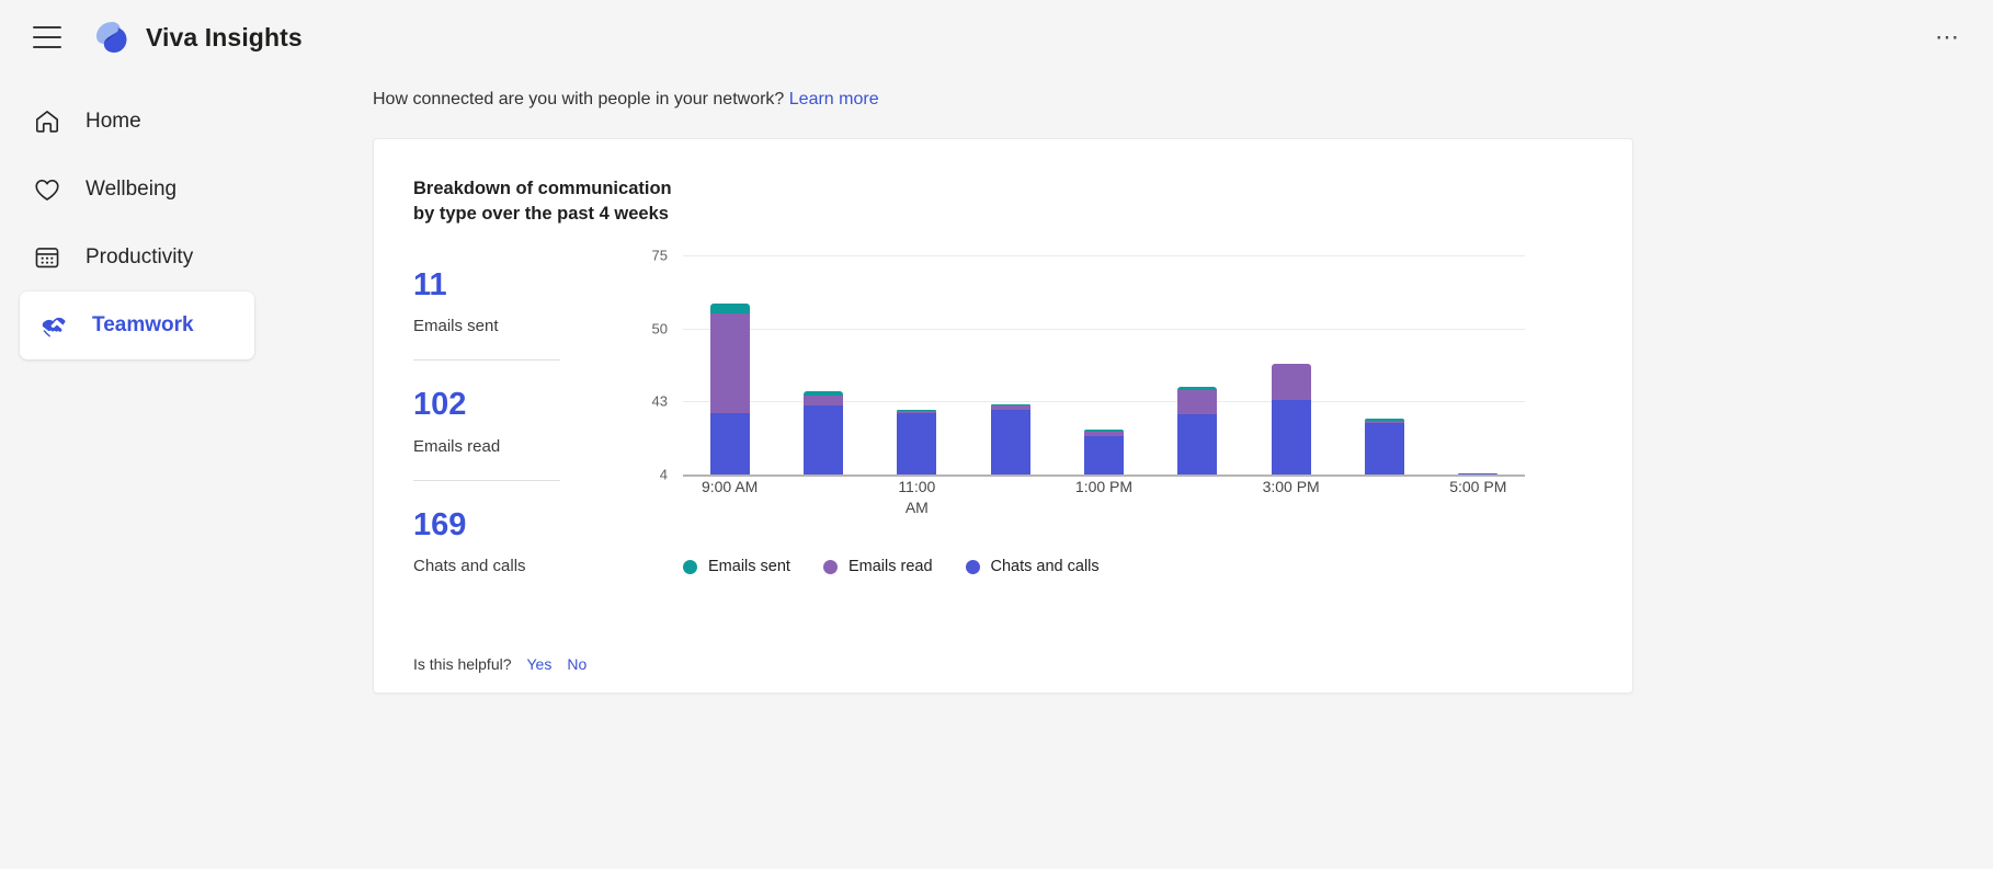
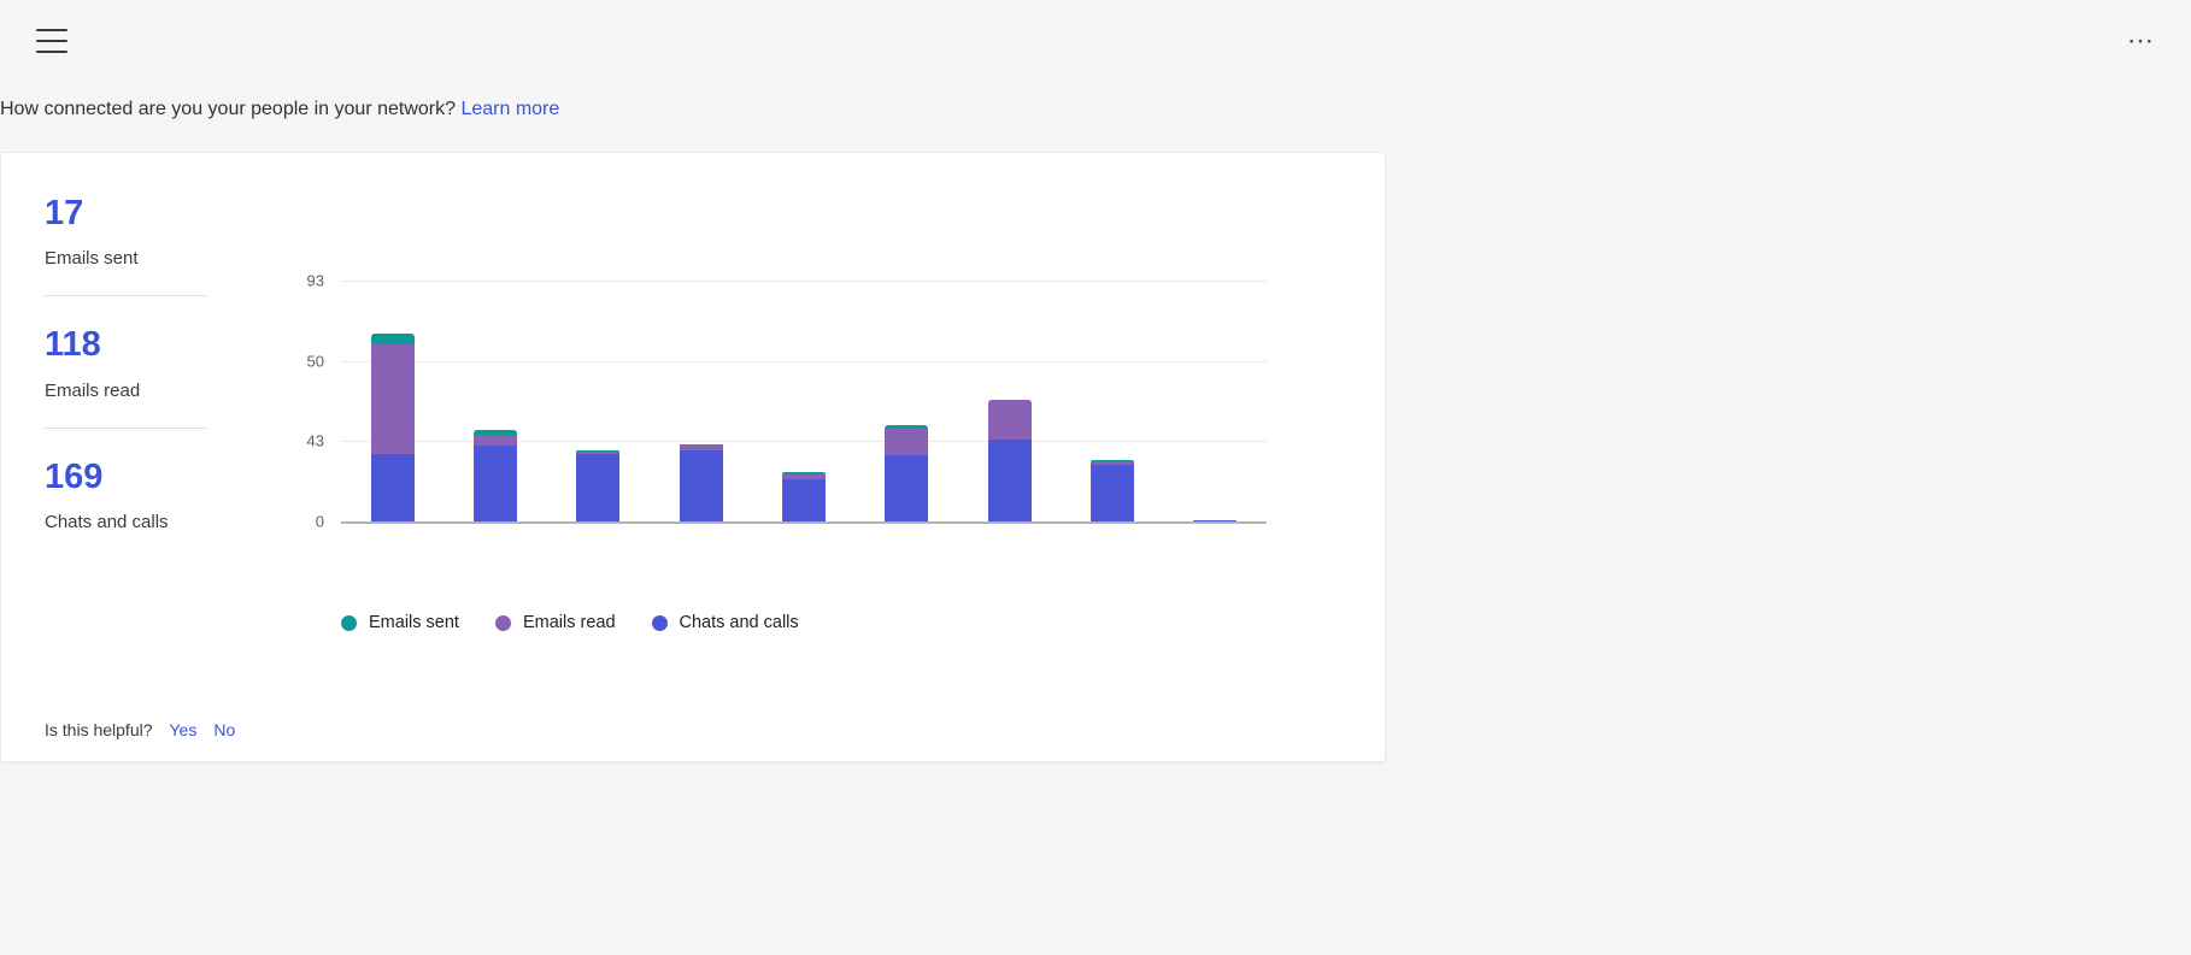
- Viva Insights
  ⋯
- Home
- Wellbeing
- Productivity
- Teamwork
- How connected are you with people in your network? Learn more
+ How connected are you your people in your network? Learn more
- Breakdown of communication
- by type over the past 4 weeks
- 11
+ 17
  Emails sent
- 102
+ 118
  Emails read
  169
  Chats and calls
- 4
+ 0
  43
  50
- 75
+ 93
- 9:00 AM
- 11:00
- AM
- 1:00 PM
- 3:00 PM
- 5:00 PM
  Emails sent
  Emails read
  Chats and calls
  Is this helpful?
  Yes
  No
